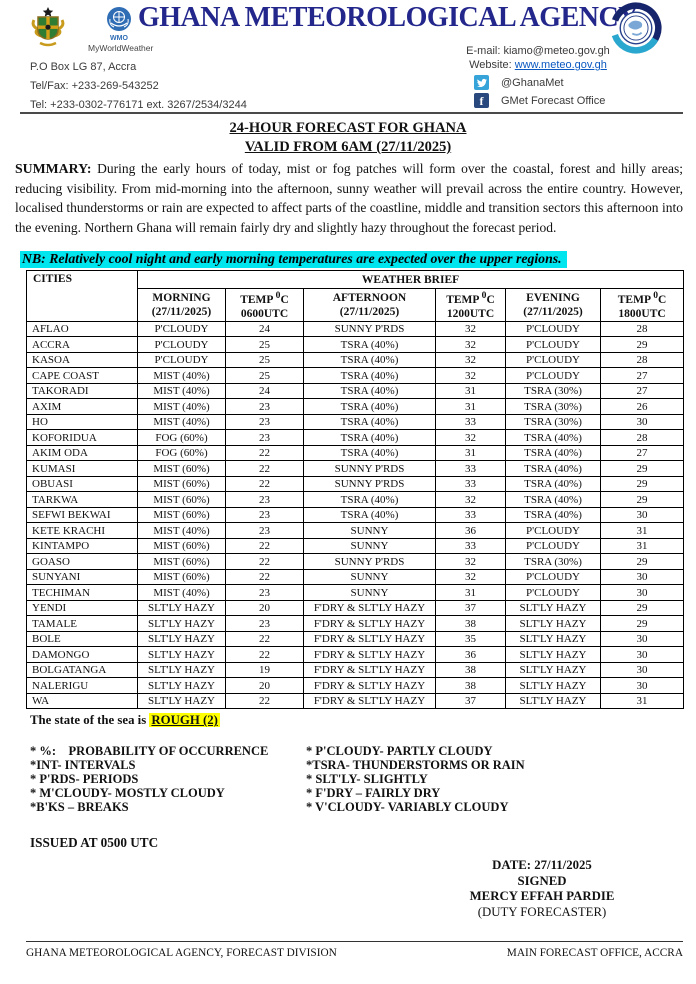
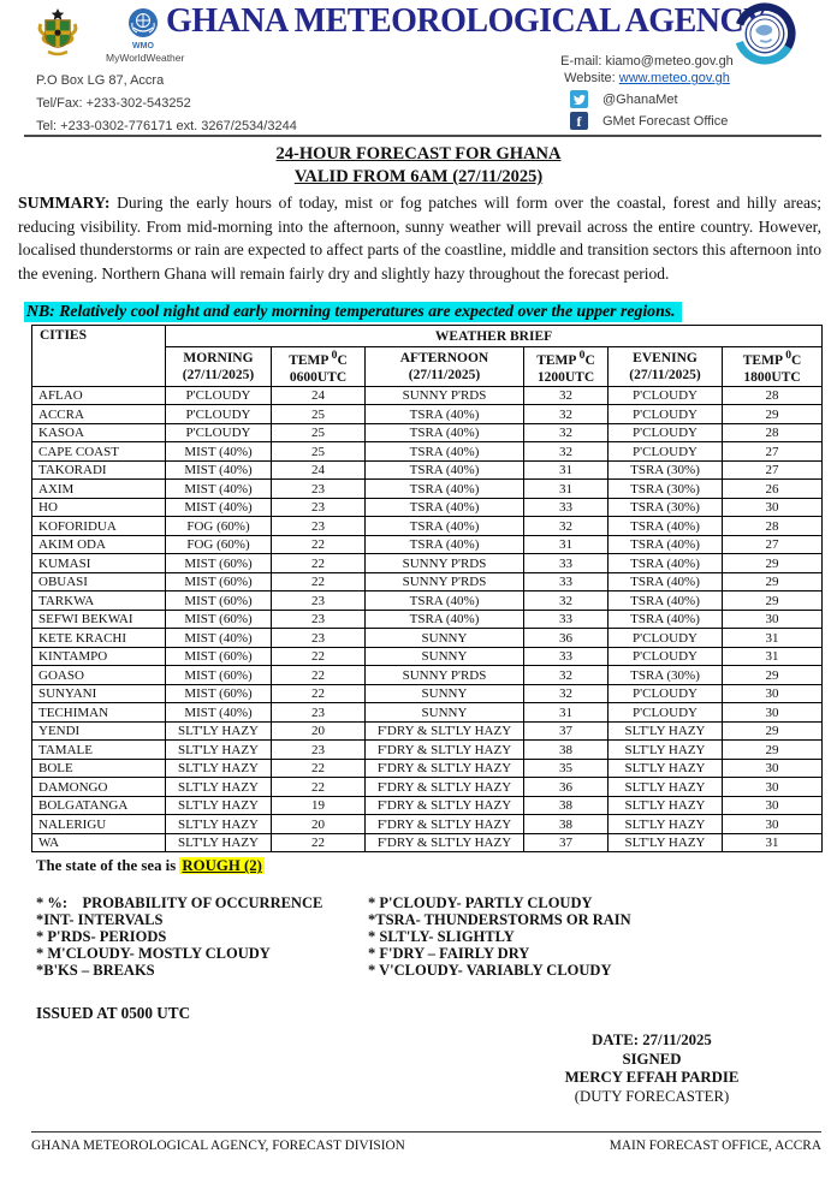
  MyWorldWeather
  GHANA METEOROLOGICAL AGENC
  P.O Box LG 87, Accra
- Tel/Fax: +233-269-543252
+ Tel/Fax: +233-302-543252
  Tel: +233-0302-776171 ext. 3267/2534/3244
  E-mail: kiamo@meteo.gov.gh
  Website: www.meteo.gov.gh
  @GhanaMet
  f
  GMet Forecast Office
  24-HOUR FORECAST FOR GHANA
  VALID FROM 6AM (27/11/2025)
  SUMMARY: During the early hours of today, mist or fog patches will form over the coastal, forest and hilly areas; reducing visibility. From mid-morning into the afternoon, sunny weather will prevail across the entire country. However, localised thunderstorms or rain are expected to affect parts of the coastline, middle and transition sectors this afternoon into the evening. Northern Ghana will remain fairly dry and slightly hazy throughout the forecast period.
  NB: Relatively cool night and early morning temperatures are expected over the upper regions.
  CITIES	WEATHER BRIEF
  MORNING(27/11/2025)	TEMP 0C0600UTC	AFTERNOON(27/11/2025)	TEMP 0C1200UTC	EVENING(27/11/2025)	TEMP 0C1800UTC
  AFLAO	P'CLOUDY	24	SUNNY P'RDS	32	P'CLOUDY	28
  ACCRA	P'CLOUDY	25	TSRA (40%)	32	P'CLOUDY	29
  KASOA	P'CLOUDY	25	TSRA (40%)	32	P'CLOUDY	28
  CAPE COAST	MIST (40%)	25	TSRA (40%)	32	P'CLOUDY	27
  TAKORADI	MIST (40%)	24	TSRA (40%)	31	TSRA (30%)	27
  AXIM	MIST (40%)	23	TSRA (40%)	31	TSRA (30%)	26
  HO	MIST (40%)	23	TSRA (40%)	33	TSRA (30%)	30
  KOFORIDUA	FOG (60%)	23	TSRA (40%)	32	TSRA (40%)	28
  AKIM ODA	FOG (60%)	22	TSRA (40%)	31	TSRA (40%)	27
  KUMASI	MIST (60%)	22	SUNNY P'RDS	33	TSRA (40%)	29
  OBUASI	MIST (60%)	22	SUNNY P'RDS	33	TSRA (40%)	29
  TARKWA	MIST (60%)	23	TSRA (40%)	32	TSRA (40%)	29
  SEFWI BEKWAI	MIST (60%)	23	TSRA (40%)	33	TSRA (40%)	30
  KETE KRACHI	MIST (40%)	23	SUNNY	36	P'CLOUDY	31
  KINTAMPO	MIST (60%)	22	SUNNY	33	P'CLOUDY	31
  GOASO	MIST (60%)	22	SUNNY P'RDS	32	TSRA (30%)	29
  SUNYANI	MIST (60%)	22	SUNNY	32	P'CLOUDY	30
  TECHIMAN	MIST (40%)	23	SUNNY	31	P'CLOUDY	30
  YENDI	SLT'LY HAZY	20	F'DRY & SLT'LY HAZY	37	SLT'LY HAZY	29
  TAMALE	SLT'LY HAZY	23	F'DRY & SLT'LY HAZY	38	SLT'LY HAZY	29
  BOLE	SLT'LY HAZY	22	F'DRY & SLT'LY HAZY	35	SLT'LY HAZY	30
  DAMONGO	SLT'LY HAZY	22	F'DRY & SLT'LY HAZY	36	SLT'LY HAZY	30
  BOLGATANGA	SLT'LY HAZY	19	F'DRY & SLT'LY HAZY	38	SLT'LY HAZY	30
  NALERIGU	SLT'LY HAZY	20	F'DRY & SLT'LY HAZY	38	SLT'LY HAZY	30
  WA	SLT'LY HAZY	22	F'DRY & SLT'LY HAZY	37	SLT'LY HAZY	31
  The state of the sea is ROUGH (2)
  * %: PROBABILITY OF OCCURRENCE
  *INT- INTERVALS
  * P'RDS- PERIODS
  * M'CLOUDY- MOSTLY CLOUDY
  *B'KS – BREAKS
  * P'CLOUDY- PARTLY CLOUDY
  *TSRA- THUNDERSTORMS OR RAIN
  * SLT'LY- SLIGHTLY
  * F'DRY – FAIRLY DRY
  * V'CLOUDY- VARIABLY CLOUDY
  ISSUED AT 0500 UTC
  DATE: 27/11/2025
  SIGNED
  MERCY EFFAH PARDIE
  (DUTY FORECASTER)
  GHANA METEOROLOGICAL AGENCY, FORECAST DIVISION
  MAIN FORECAST OFFICE, ACCRA
